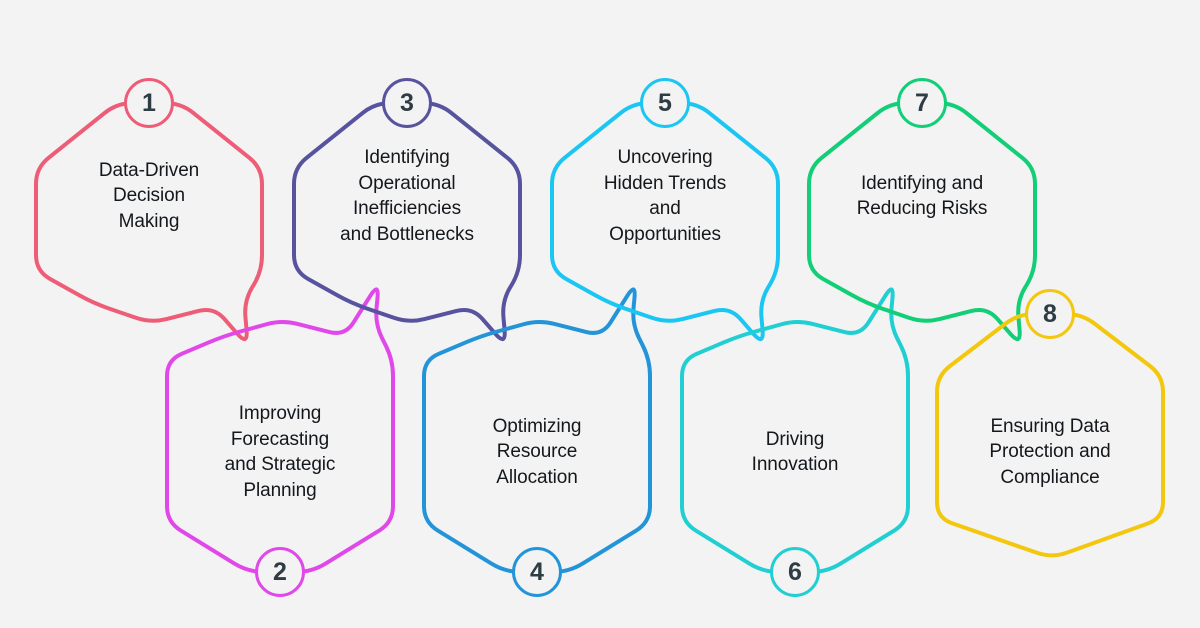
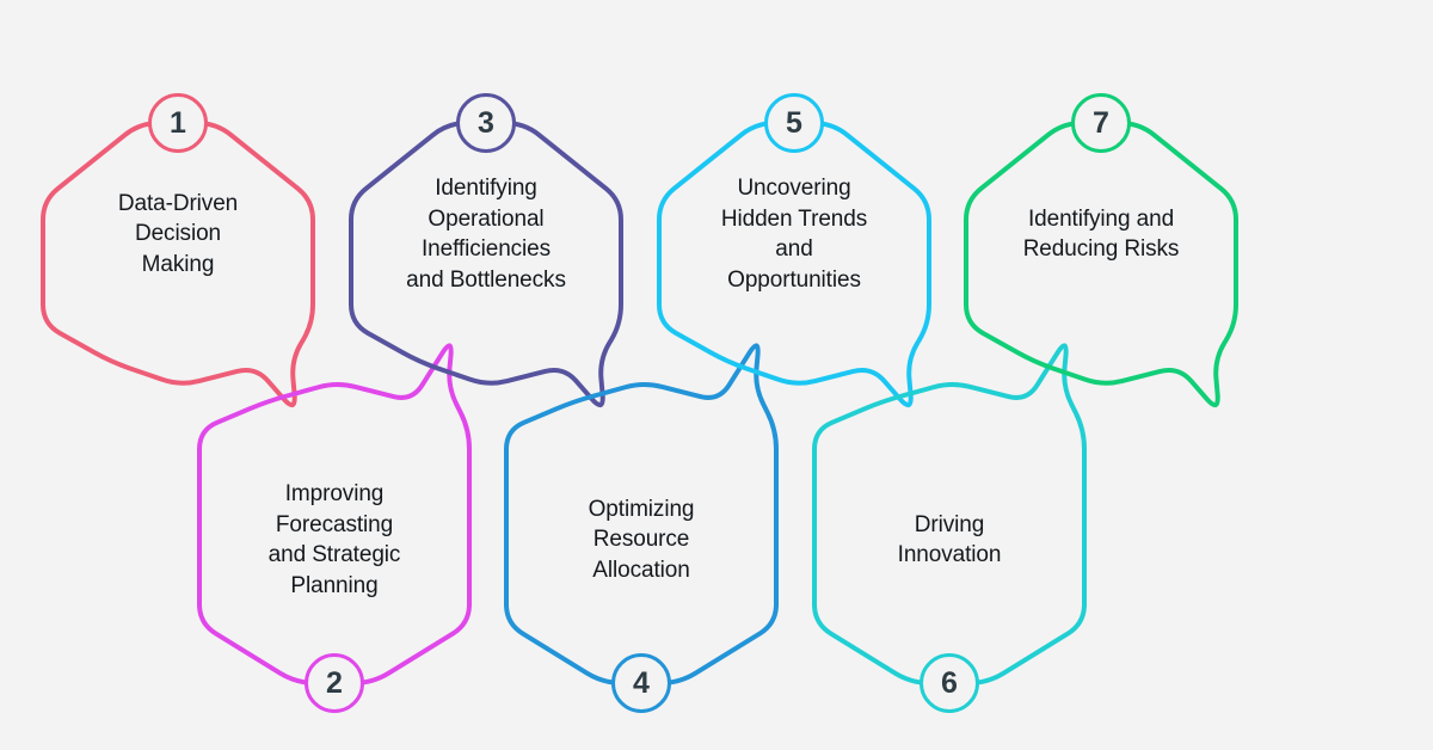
  Data-Driven
  Decision
  Making
  1
  Improving
  Forecasting
  and Strategic
  Planning
  2
  Identifying
  Operational
  Inefficiencies
  and Bottlenecks
  3
  Optimizing
  Resource
  Allocation
  4
  Uncovering
  Hidden Trends
  and
  Opportunities
  5
  Driving
  Innovation
  6
  Identifying and
  Reducing Risks
  7
- Ensuring Data
- Protection and
- Compliance
- 8
